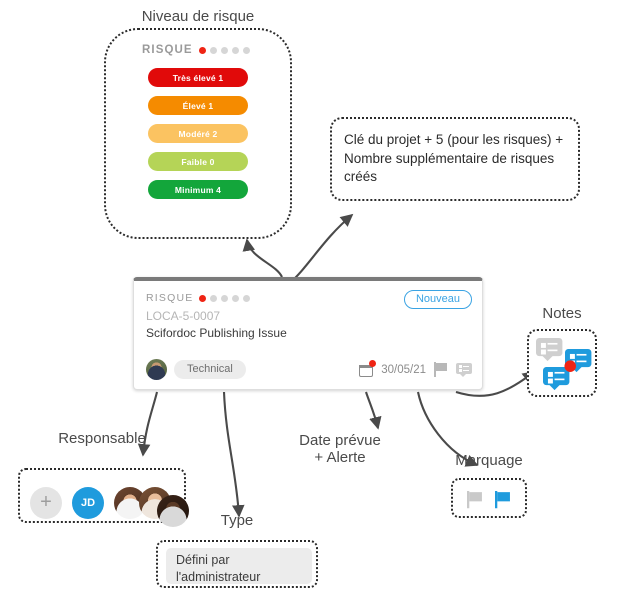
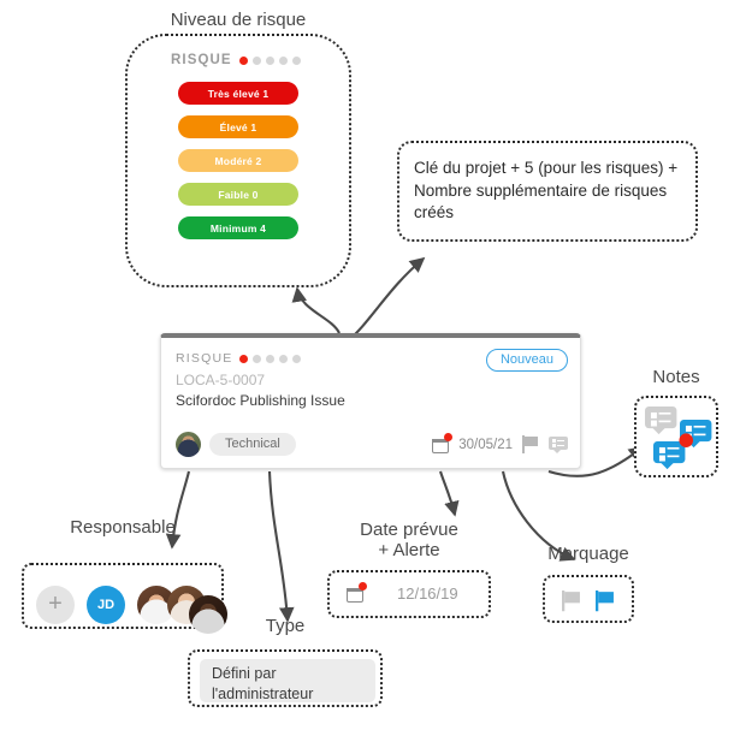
  Niveau de risque
  RISQUE
  Très élevé 1
  Élevé 1
  Modéré 2
  Faible 0
  Minimum 4
  Clé du projet + 5 (pour les risques) + Nombre supplémentaire de risques créés
  RISQUE
  Nouveau
  LOCA-5-0007
  Scifordoc Publishing Issue
  Technical
  30/05/21
  Notes
  Responsable
  +
  JD
  Type
  Défini par l'administrateur
  Date prévue
  + Alerte
+ 12/16/19
  Marquage
